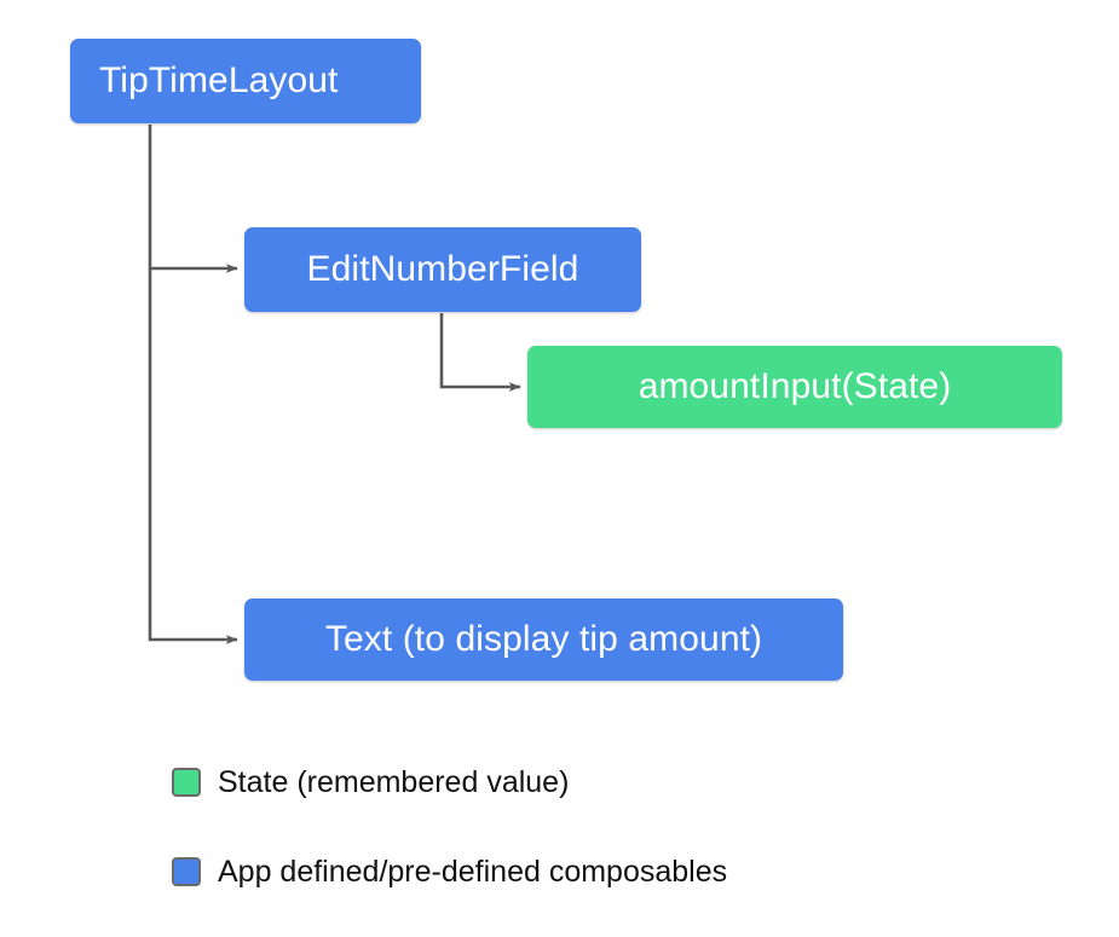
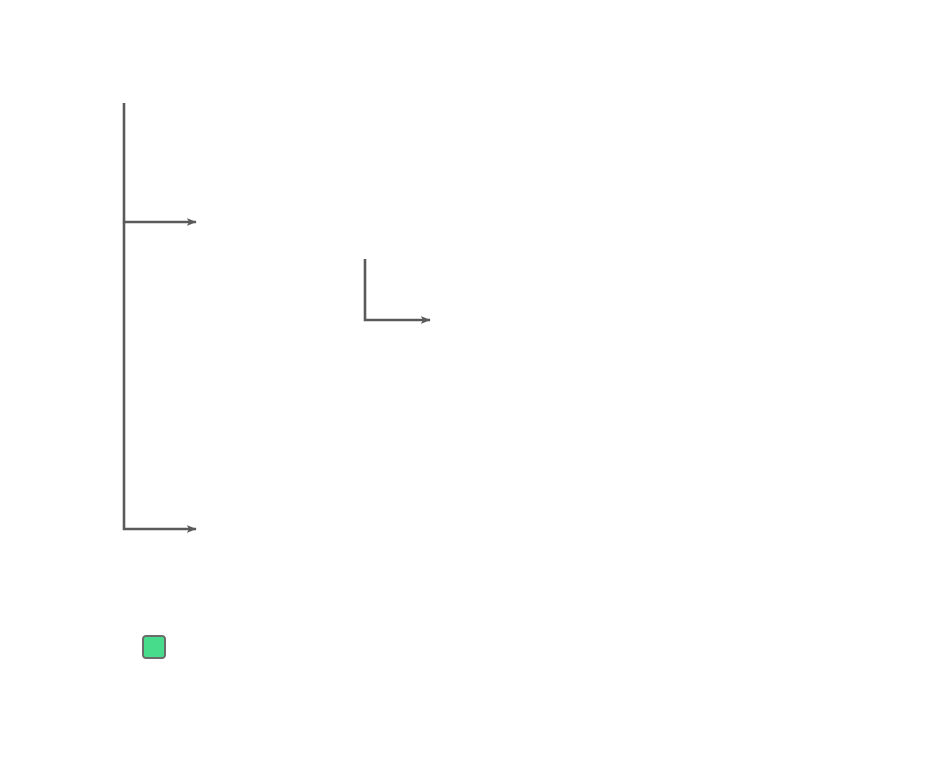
- TipTimeLayout
- EditNumberField
- amountInput(State)
- Text (to display tip amount)
- State (remembered value)
- App defined/pre-defined composables
